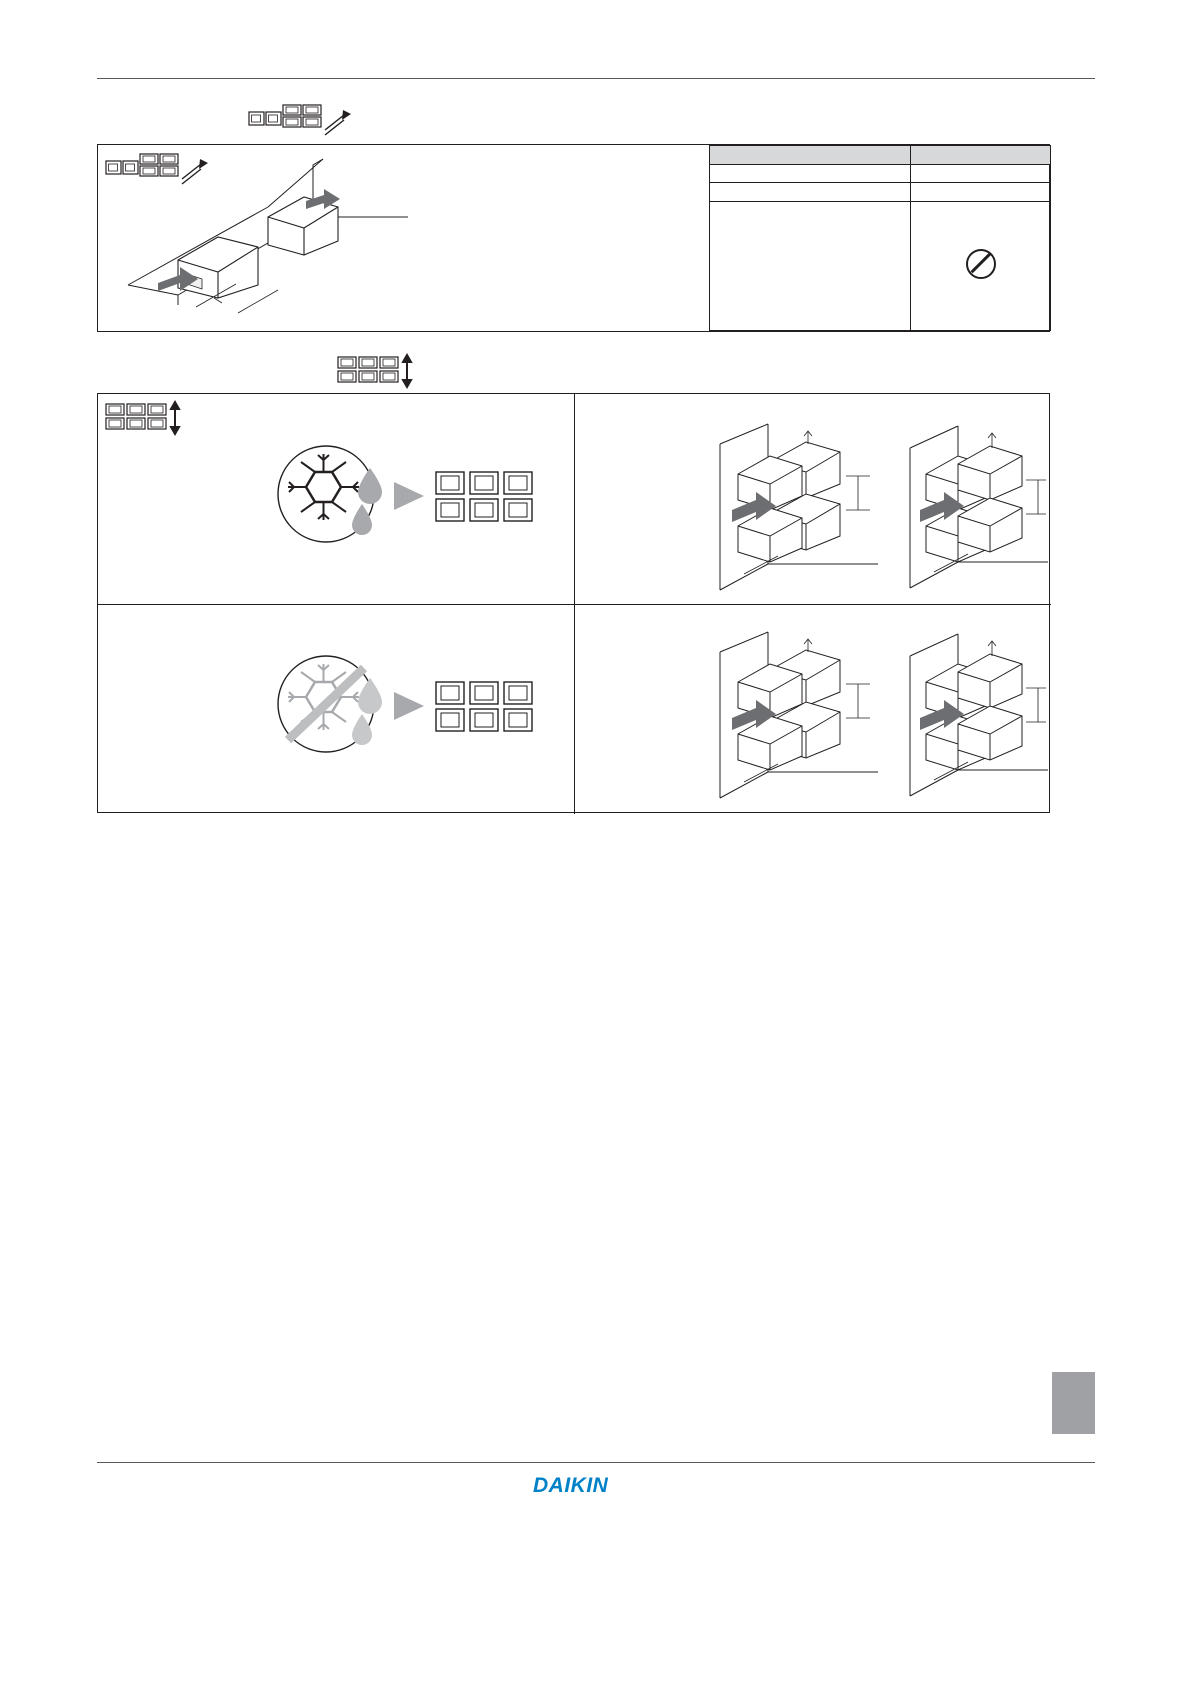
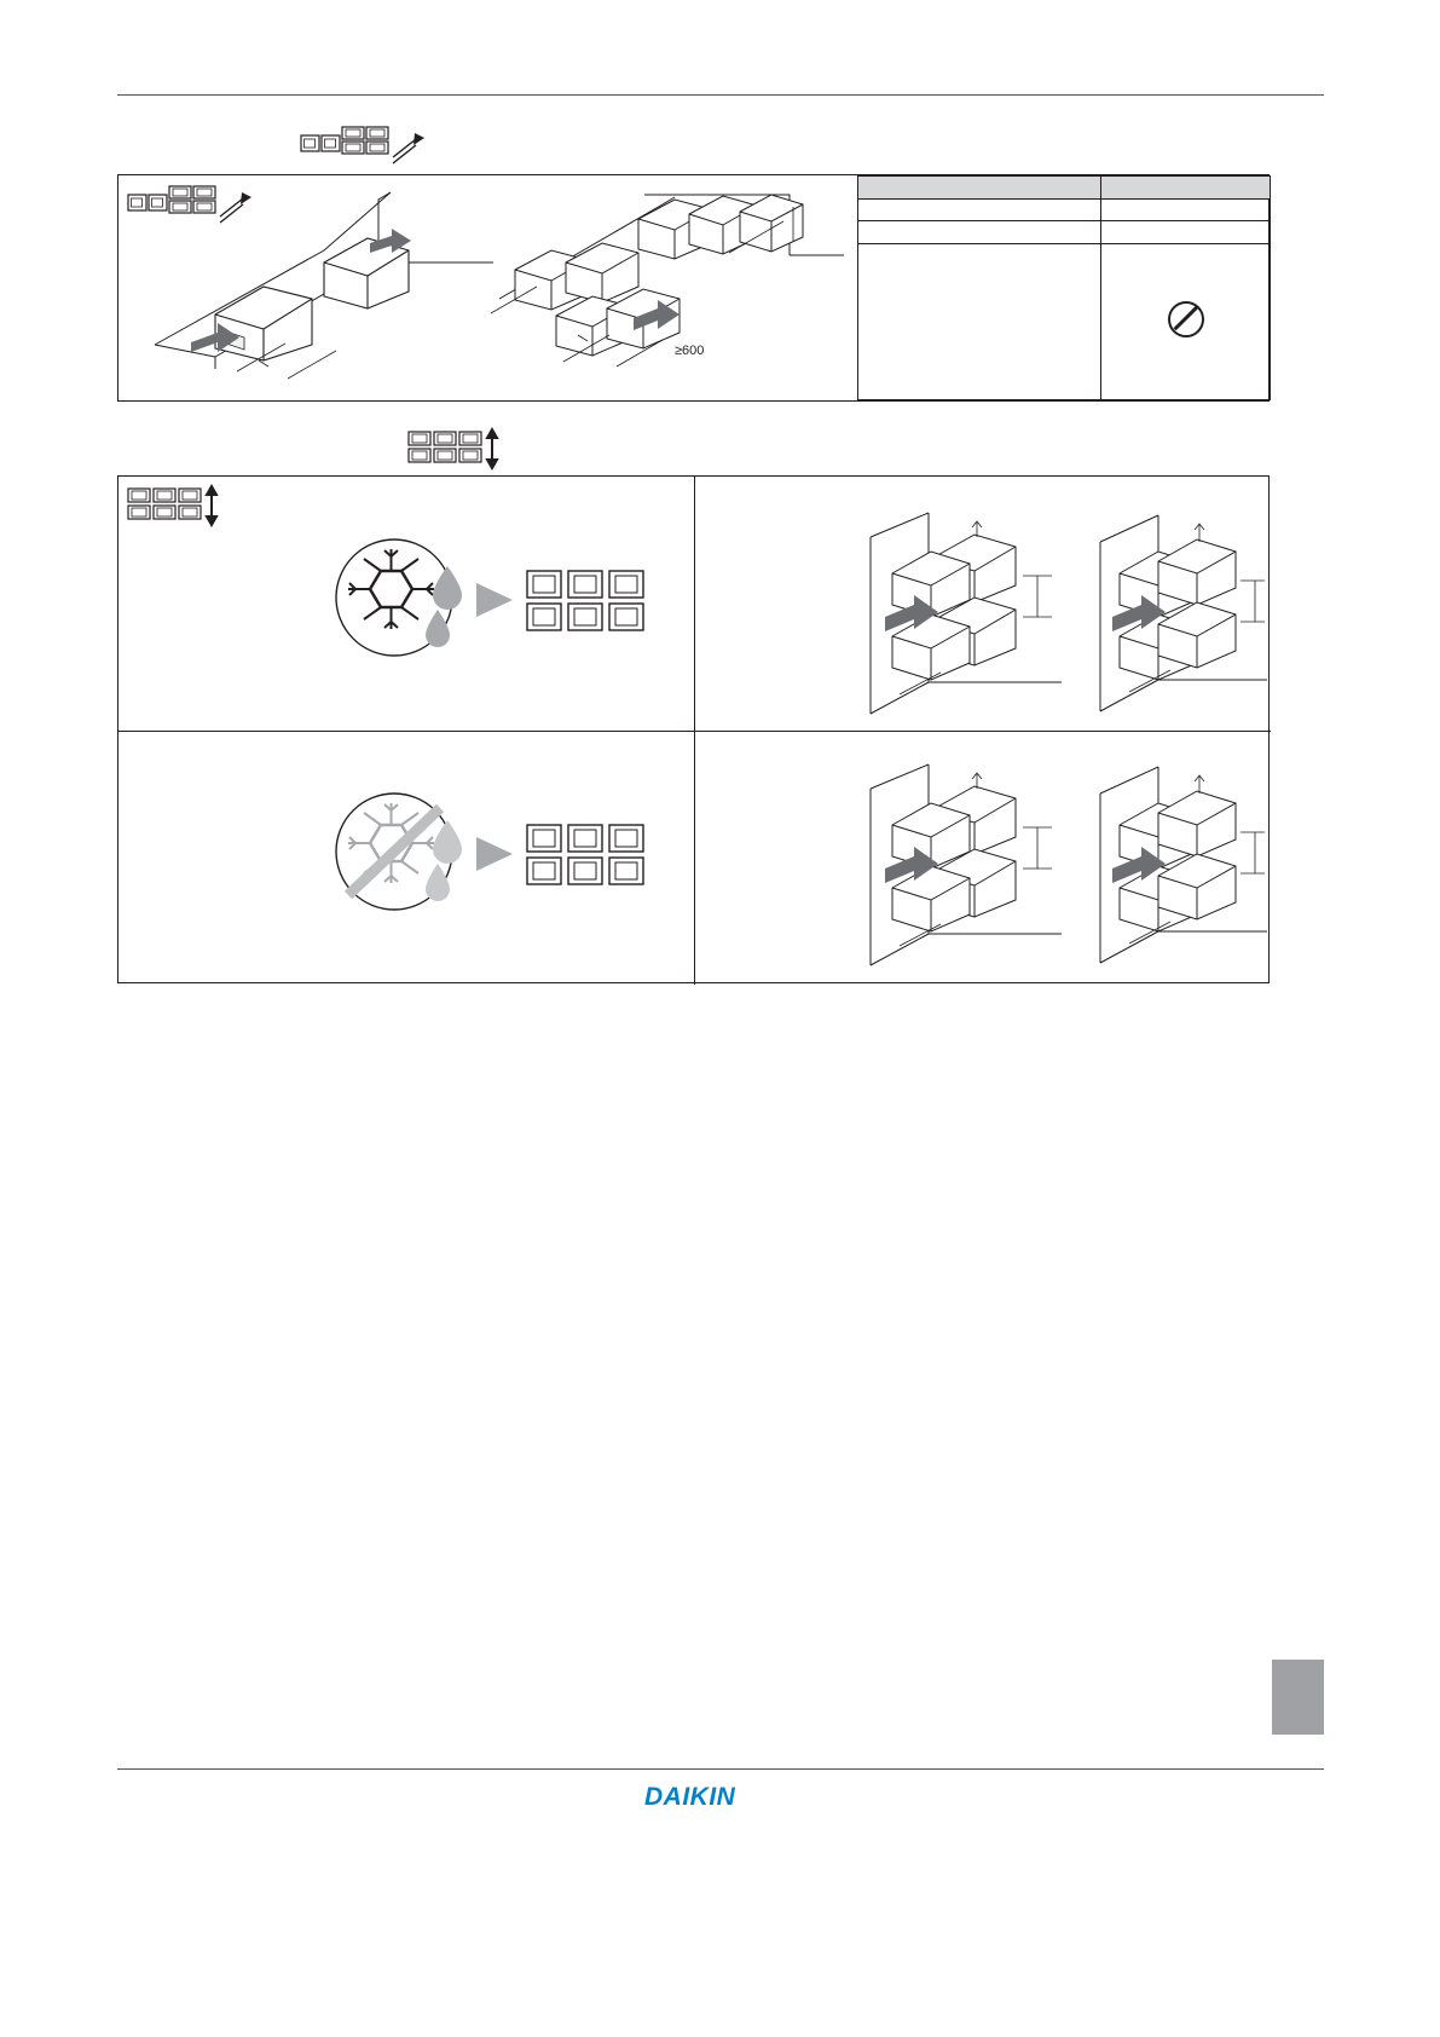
+ ≥600
  DAIKIN
